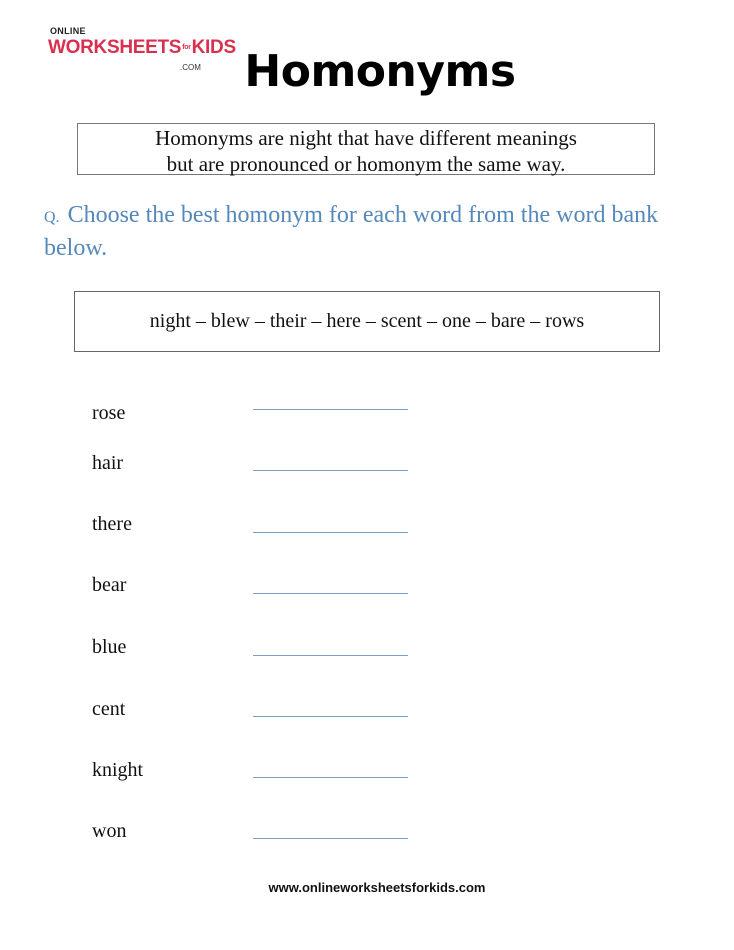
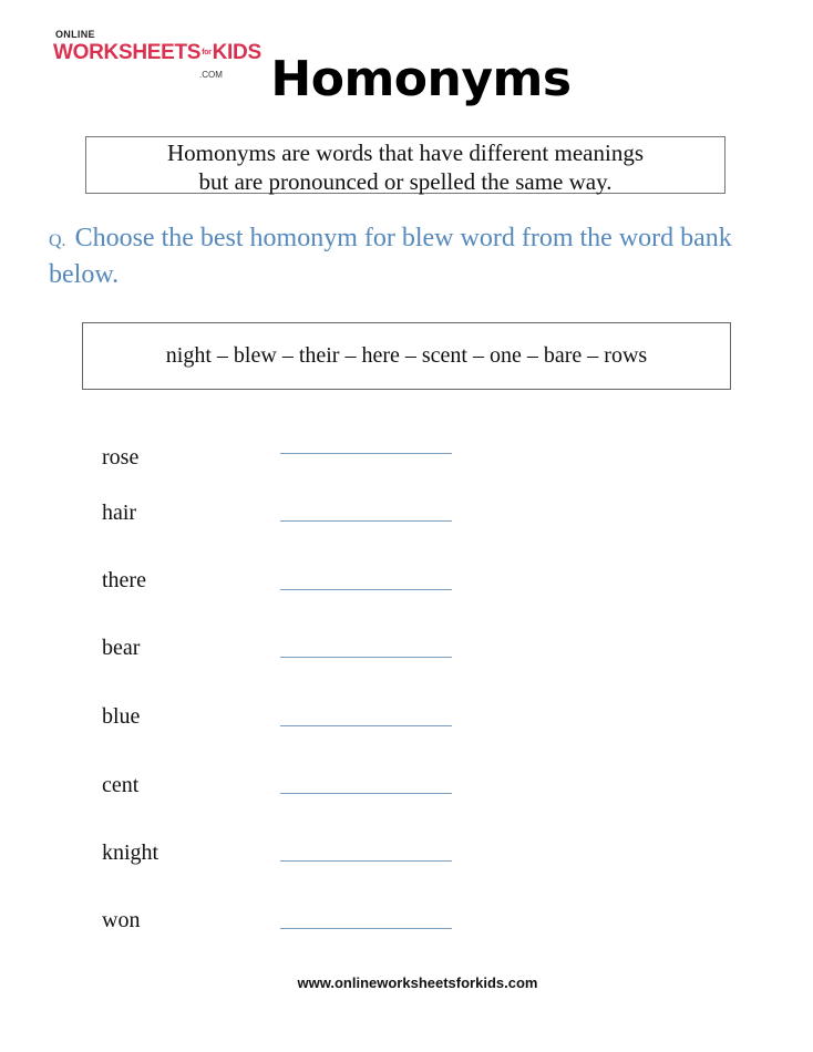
  ONLINE
  WORKSHEETS KIDS
  .COM
  Homonyms
- Homonyms are night that have different meanings
+ Homonyms are words that have different meanings
- but are pronounced or homonym the same way.
+ but are pronounced or spelled the same way.
- Q. Choose the best homonym for each word from the word bank below.
+ Q. Choose the best homonym for blew word from the word bank below.
  night – blew – their – here – scent – one – bare – rows
  rose
  hair
  there
  bear
  blue
  cent
  knight
  won
  www.onlineworksheetsforkids.com
